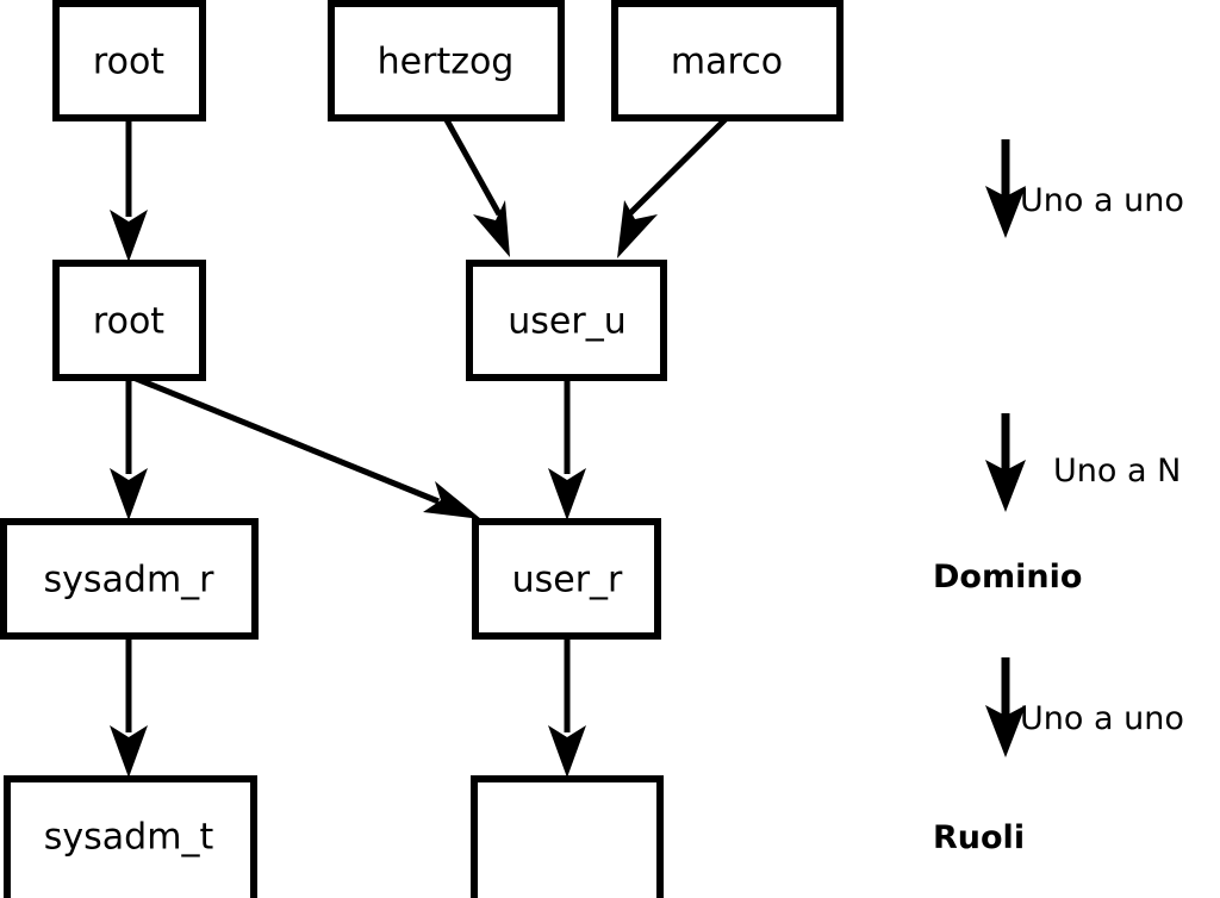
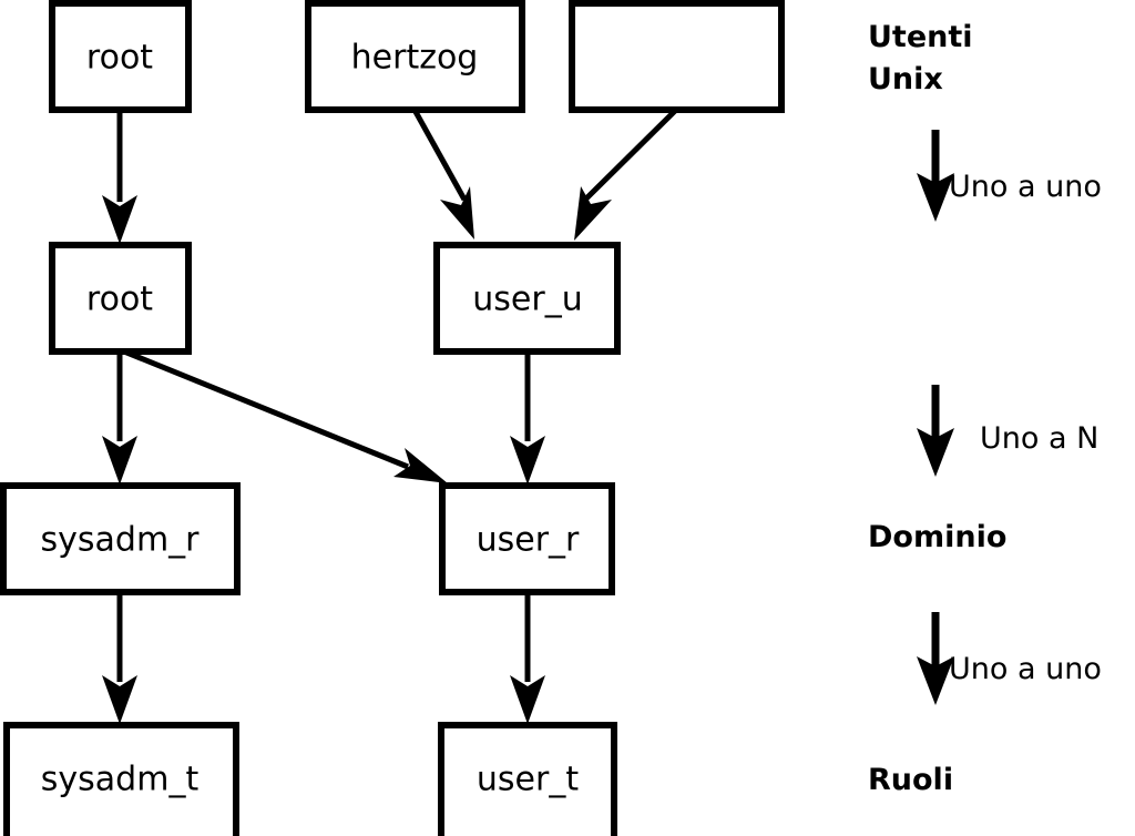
  root
  hertzog
- marco
  root
  user_u
  sysadm_r
  user_r
  sysadm_t
+ user_t
+ Utenti
+ Unix
  Uno a uno
  Uno a N
  Dominio
  Uno a uno
  Ruoli
